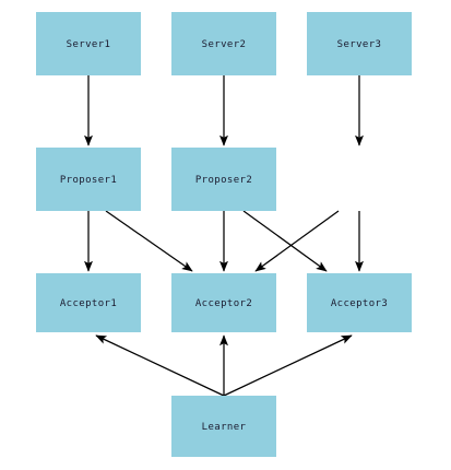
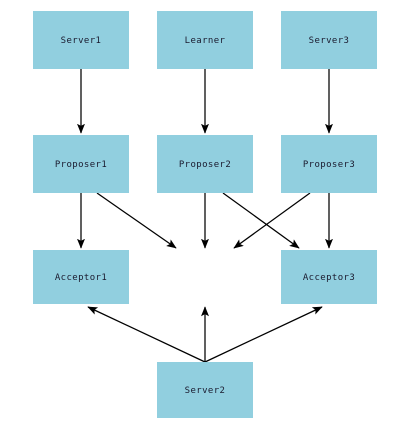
  Server1
- Server2
+ Learner
  Server3
  Proposer1
  Proposer2
+ Proposer3
  Acceptor1
- Acceptor2
  Acceptor3
- Learner
+ Server2
